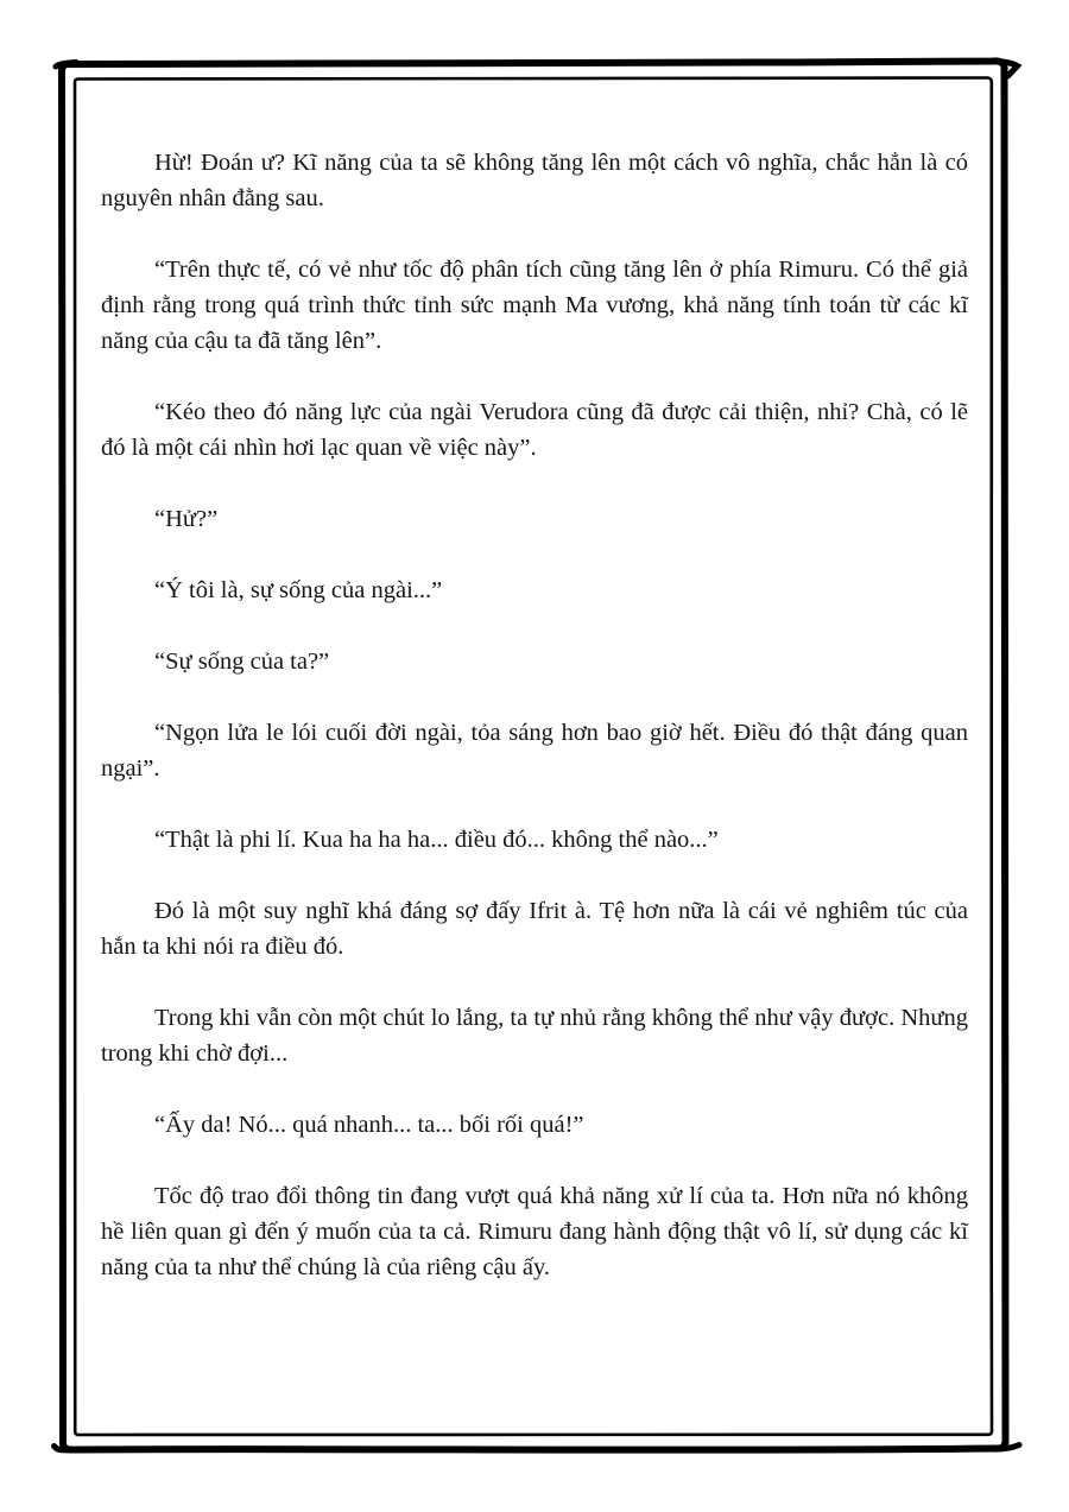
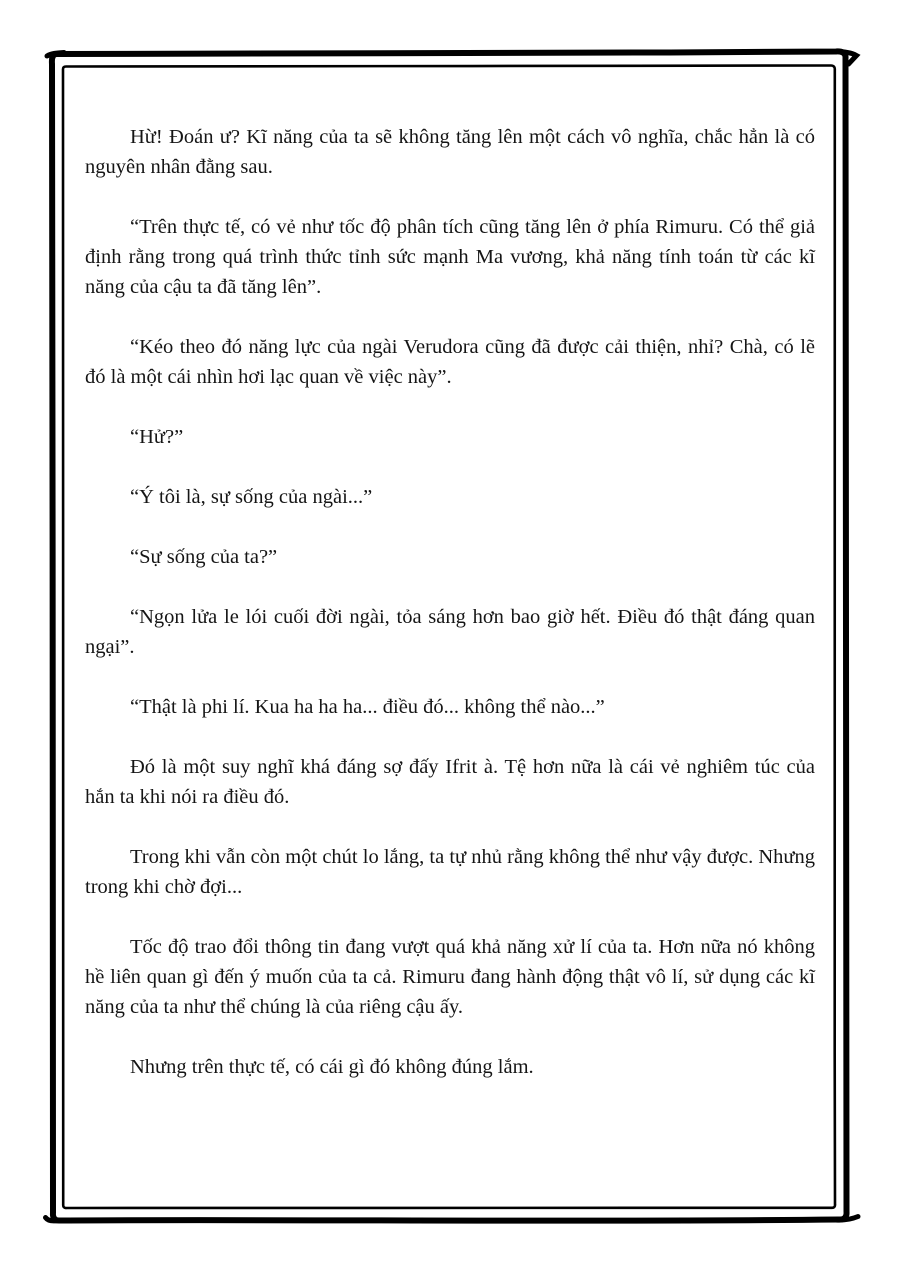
  Hừ! Đoán ư? Kĩ năng của ta sẽ không tăng lên một cách vô nghĩa, chắc hẳn là có nguyên nhân đằng sau.
  “Trên thực tế, có vẻ như tốc độ phân tích cũng tăng lên ở phía Rimuru. Có thể giả định rằng trong quá trình thức tỉnh sức mạnh Ma vương, khả năng tính toán từ các kĩ năng của cậu ta đã tăng lên”.
  “Kéo theo đó năng lực của ngài Verudora cũng đã được cải thiện, nhỉ? Chà, có lẽ đó là một cái nhìn hơi lạc quan về việc này”.
  “Hử?”
  “Ý tôi là, sự sống của ngài...”
  “Sự sống của ta?”
  “Ngọn lửa le lói cuối đời ngài, tỏa sáng hơn bao giờ hết. Điều đó thật đáng quan ngại”.
  “Thật là phi lí. Kua ha ha ha... điều đó... không thể nào...”
  Đó là một suy nghĩ khá đáng sợ đấy Ifrit à. Tệ hơn nữa là cái vẻ nghiêm túc của hắn ta khi nói ra điều đó.
  Trong khi vẫn còn một chút lo lắng, ta tự nhủ rằng không thể như vậy được. Nhưng trong khi chờ đợi...
- “Ấy da! Nó... quá nhanh... ta... bối rối quá!”
  Tốc độ trao đổi thông tin đang vượt quá khả năng xử lí của ta. Hơn nữa nó không hề liên quan gì đến ý muốn của ta cả. Rimuru đang hành động thật vô lí, sử dụng các kĩ năng của ta như thể chúng là của riêng cậu ấy.
+ Nhưng trên thực tế, có cái gì đó không đúng lắm.
